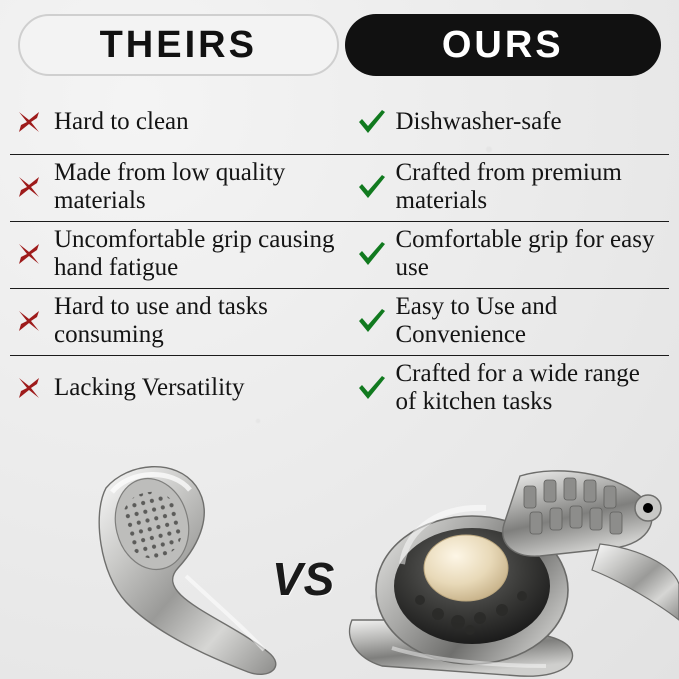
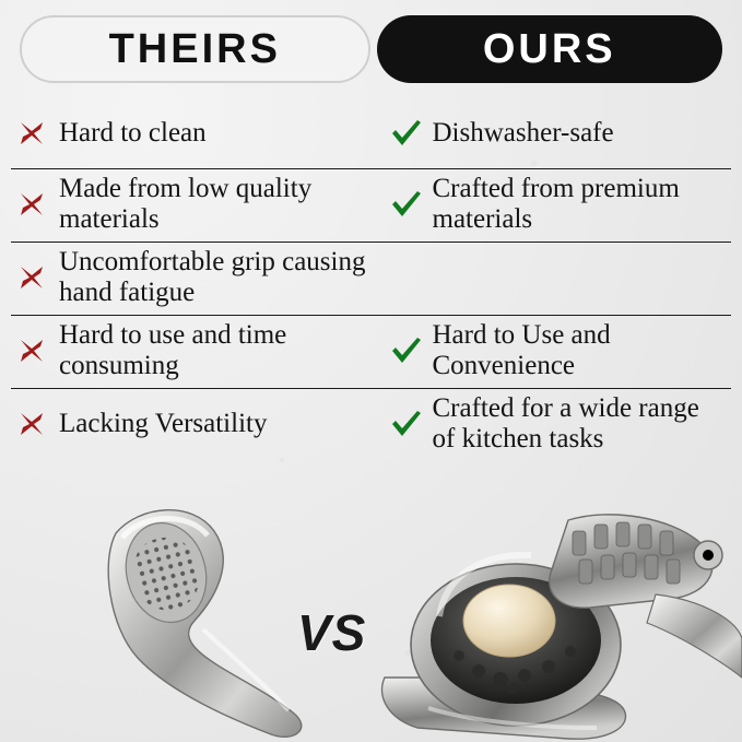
  THEIRS
  OURS
  Hard to clean
  Dishwasher-safe
  Made from low quality materials
  Crafted from premium materials
  Uncomfortable grip causing hand fatigue
- Comfortable grip for easy use
- Hard to use and tasks consuming
+ Hard to use and time consuming
- Easy to Use and Convenience
+ Hard to Use and Convenience
  Lacking Versatility
  Crafted for a wide range of kitchen tasks
  VS
